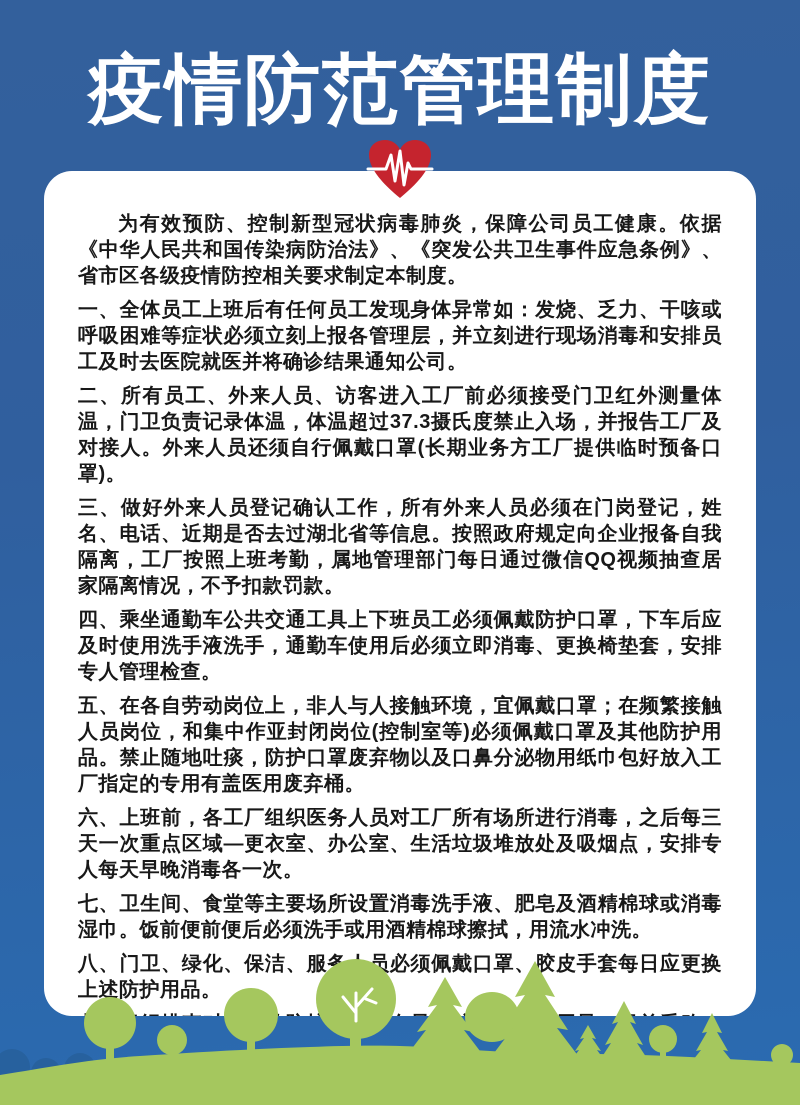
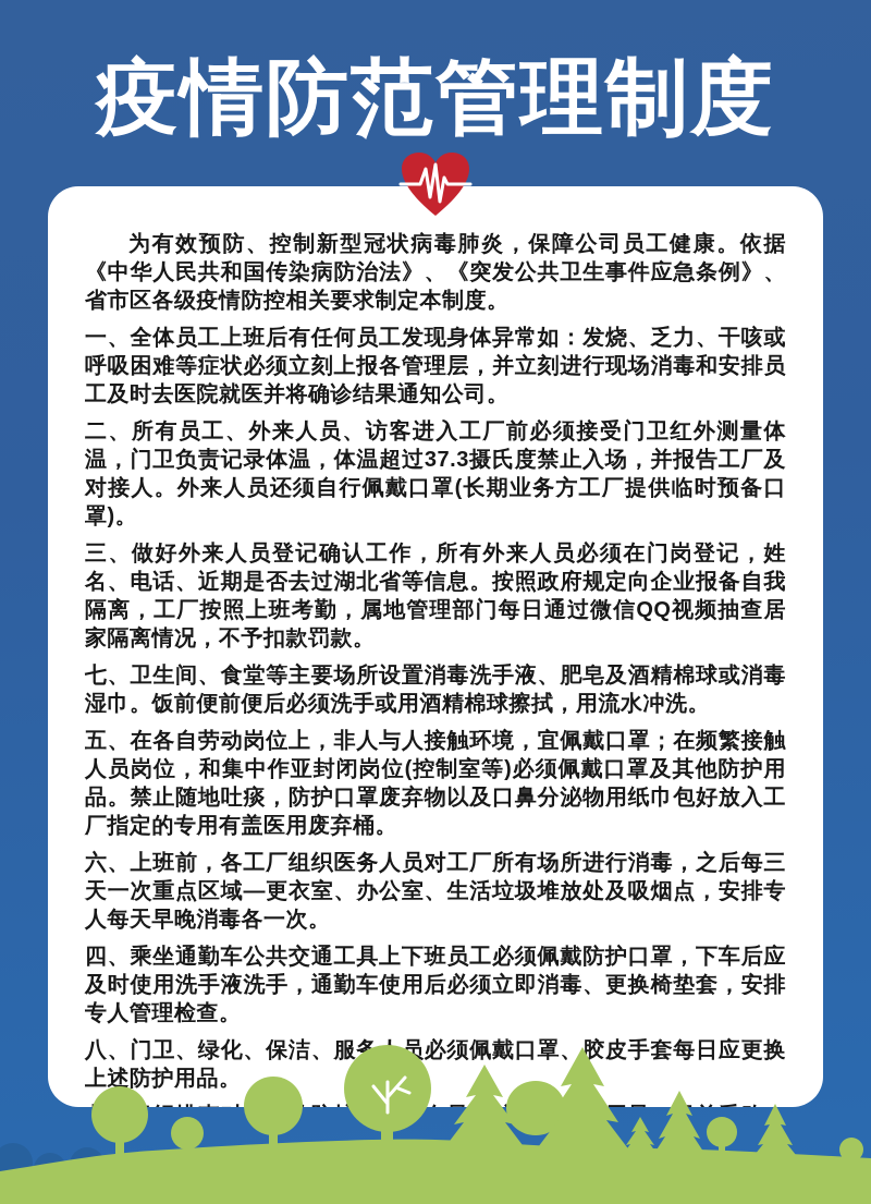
  疫情防范管理制度
  为有效预防、控制新型冠状病毒肺炎，保障公司员工健康。依据《中华人民共和国传染病防治法》、《突发公共卫生事件应急条例》、省市区各级疫情防控相关要求制定本制度。
  一、全体员工上班后有任何员工发现身体异常如：发烧、乏力、干咳或呼吸困难等症状必须立刻上报各管理层，并立刻进行现场消毒和安排员工及时去医院就医并将确诊结果通知公司。
  二、所有员工、外来人员、访客进入工厂前必须接受门卫红外测量体温，门卫负责记录体温，体温超过37.3摄氏度禁止入场，并报告工厂及对接人。外来人员还须自行佩戴口罩(长期业务方工厂提供临时预备口罩)。
  三、做好外来人员登记确认工作，所有外来人员必须在门岗登记，姓名、电话、近期是否去过湖北省等信息。按照政府规定向企业报备自我隔离，工厂按照上班考勤，属地管理部门每日通过微信QQ视频抽查居家隔离情况，不予扣款罚款。
- 四、乘坐通勤车公共交通工具上下班员工必须佩戴防护口罩，下车后应及时使用洗手液洗手，通勤车使用后必须立即消毒、更换椅垫套，安排专人管理检查。
+ 七、卫生间、食堂等主要场所设置消毒洗手液、肥皂及酒精棉球或消毒湿巾。饭前便前便后必须洗手或用酒精棉球擦拭，用流水冲洗。
  五、在各自劳动岗位上，非人与人接触环境，宜佩戴口罩；在频繁接触人员岗位，和集中作亚封闭岗位(控制室等)必须佩戴口罩及其他防护用品。禁止随地吐痰，防护口罩废弃物以及口鼻分泌物用纸巾包好放入工厂指定的专用有盖医用废弃桶。
  六、上班前，各工厂组织医务人员对工厂所有场所进行消毒，之后每三天一次重点区域—更衣室、办公室、生活垃圾堆放处及吸烟点，安排专人每天早晚消毒各一次。
- 七、卫生间、食堂等主要场所设置消毒洗手液、肥皂及酒精棉球或消毒湿巾。饭前便前便后必须洗手或用酒精棉球擦拭，用流水冲洗。
+ 四、乘坐通勤车公共交通工具上下班员工必须佩戴防护口罩，下车后应及时使用洗手液洗手，通勤车使用后必须立即消毒、更换椅垫套，安排专人管理检查。
  八、门卫、绿化、保洁、服员必须佩戴口罩、胶皮手套每日应更换上述防护用品。
